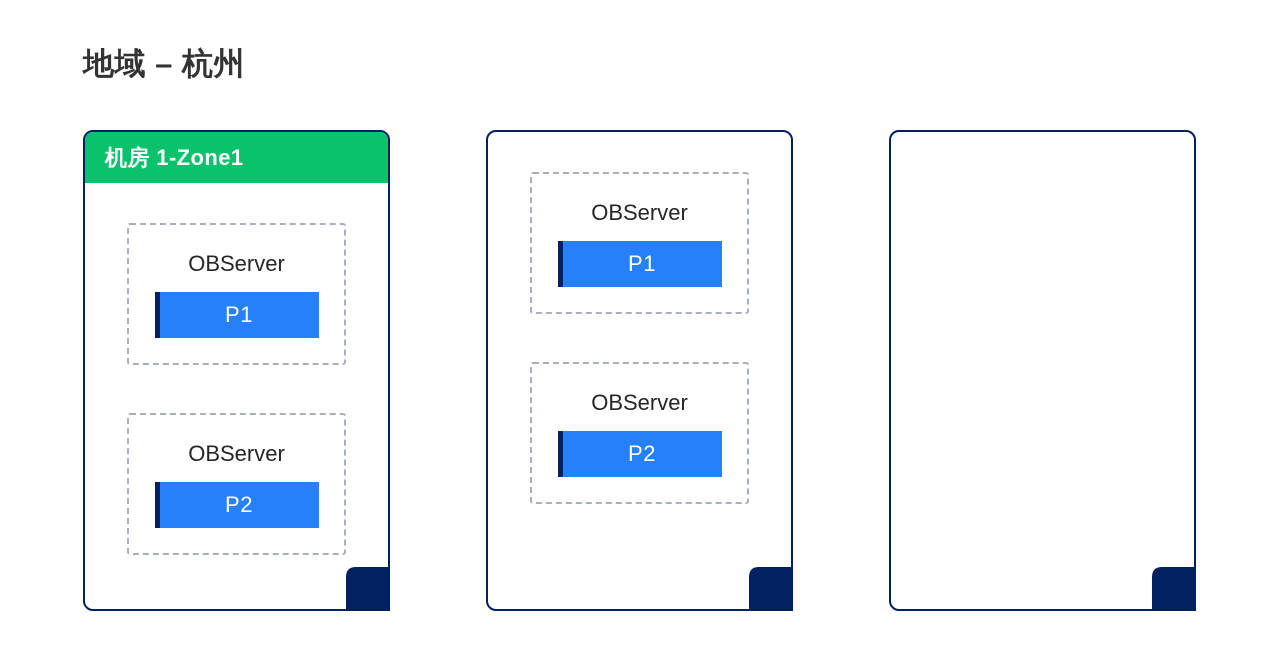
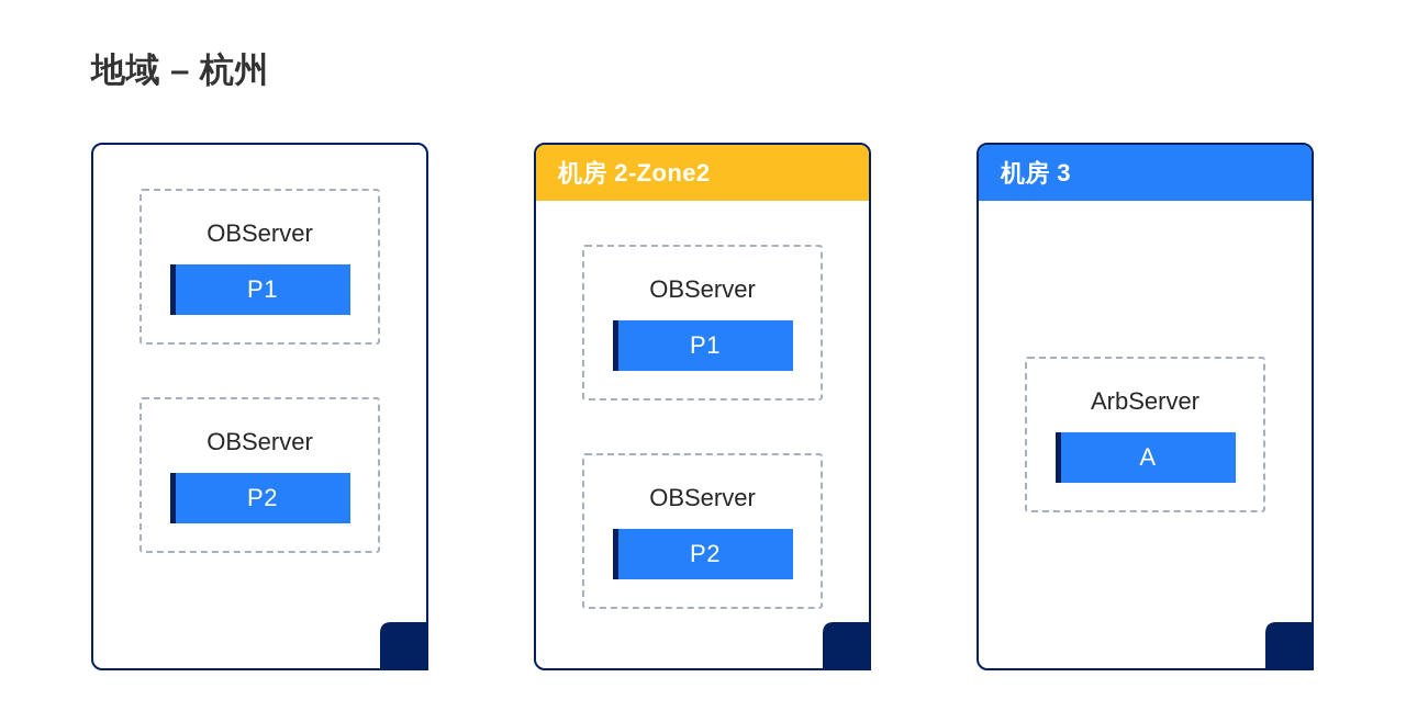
  地域 – 杭州
- 机房 1-Zone1
  OBServer
  P1
  OBServer
  P2
+ 机房 2-Zone2
  OBServer
  P1
  OBServer
  P2
+ 机房 3
+ ArbServer
+ A
